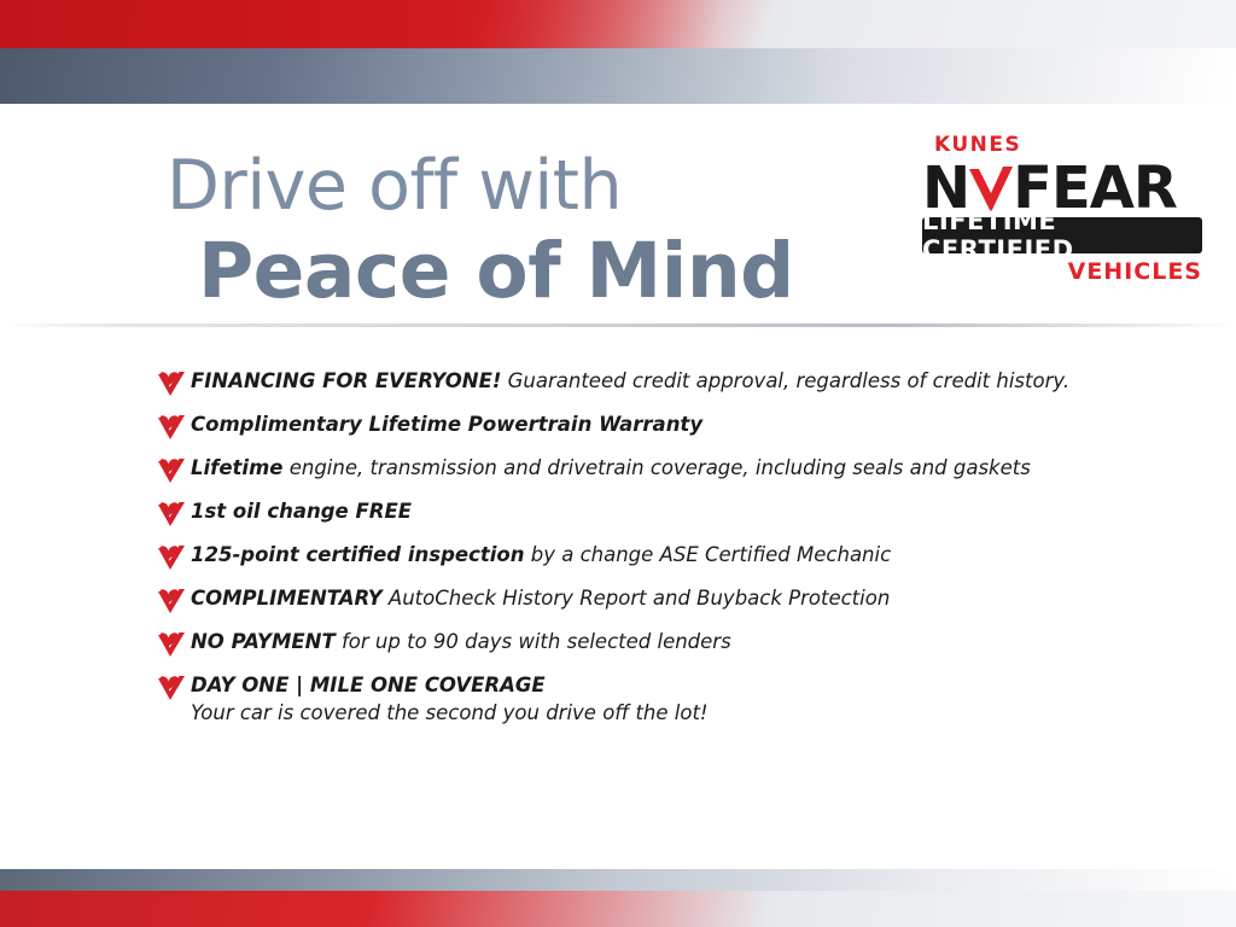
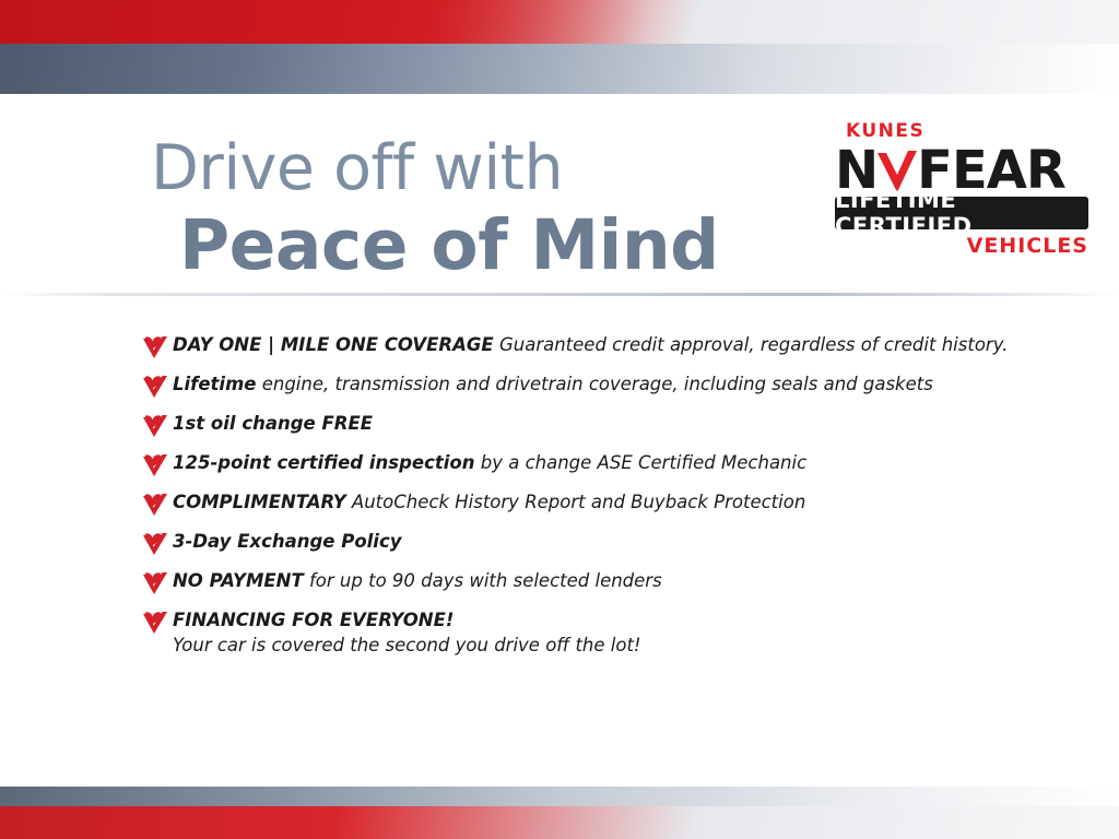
  Drive off with
  Peace of Mind
  KUNES
  N
  FEAR
  LIFETIME CERTIFIED
  VEHICLES
- FINANCING FOR EVERYONE! Guaranteed credit approval, regardless of credit history.
+ DAY ONE | MILE ONE COVERAGE Guaranteed credit approval, regardless of credit history.
- Complimentary Lifetime Powertrain Warranty
  Lifetime engine, transmission and drivetrain coverage, including seals and gaskets
  1st oil change FREE
  125-point certified inspection by a change ASE Certified Mechanic
  COMPLIMENTARY AutoCheck History Report and Buyback Protection
+ 3-Day Exchange Policy
  NO PAYMENT for up to 90 days with selected lenders
- DAY ONE | MILE ONE COVERAGE
+ FINANCING FOR EVERYONE!
  Your car is covered the second you drive off the lot!
